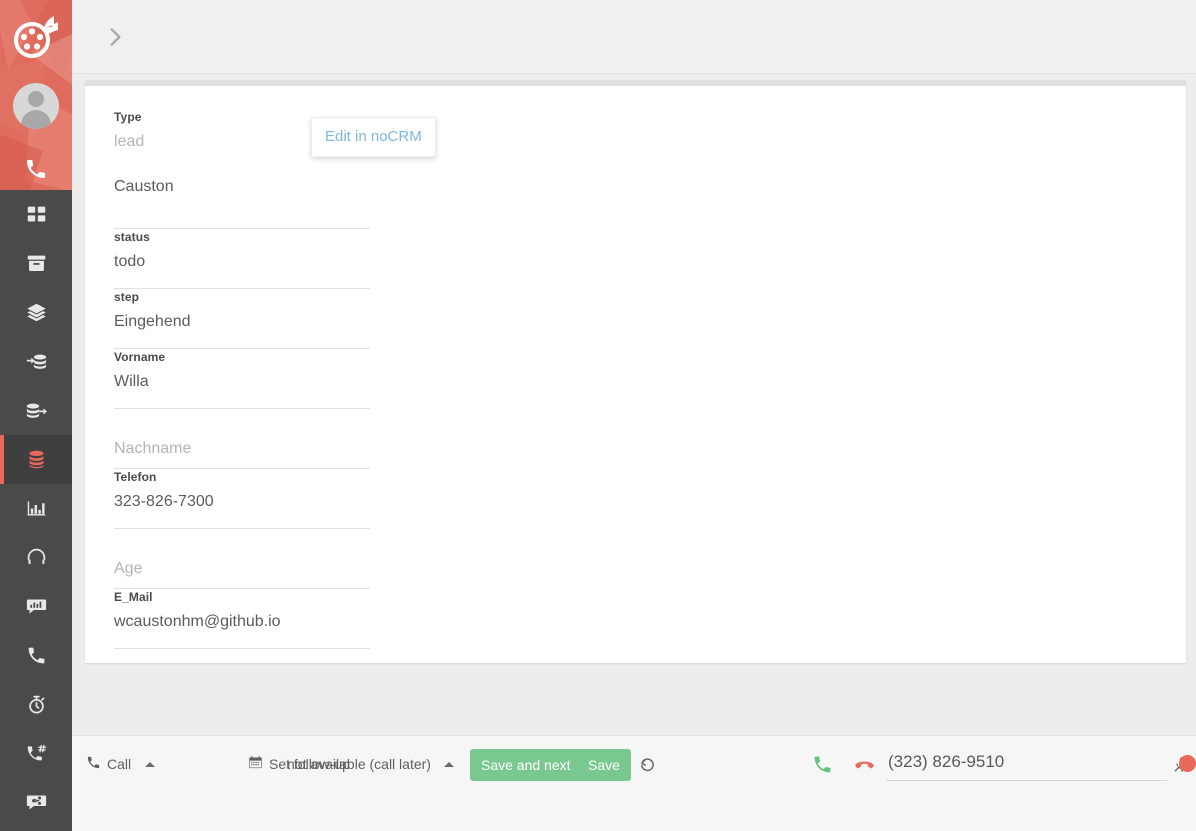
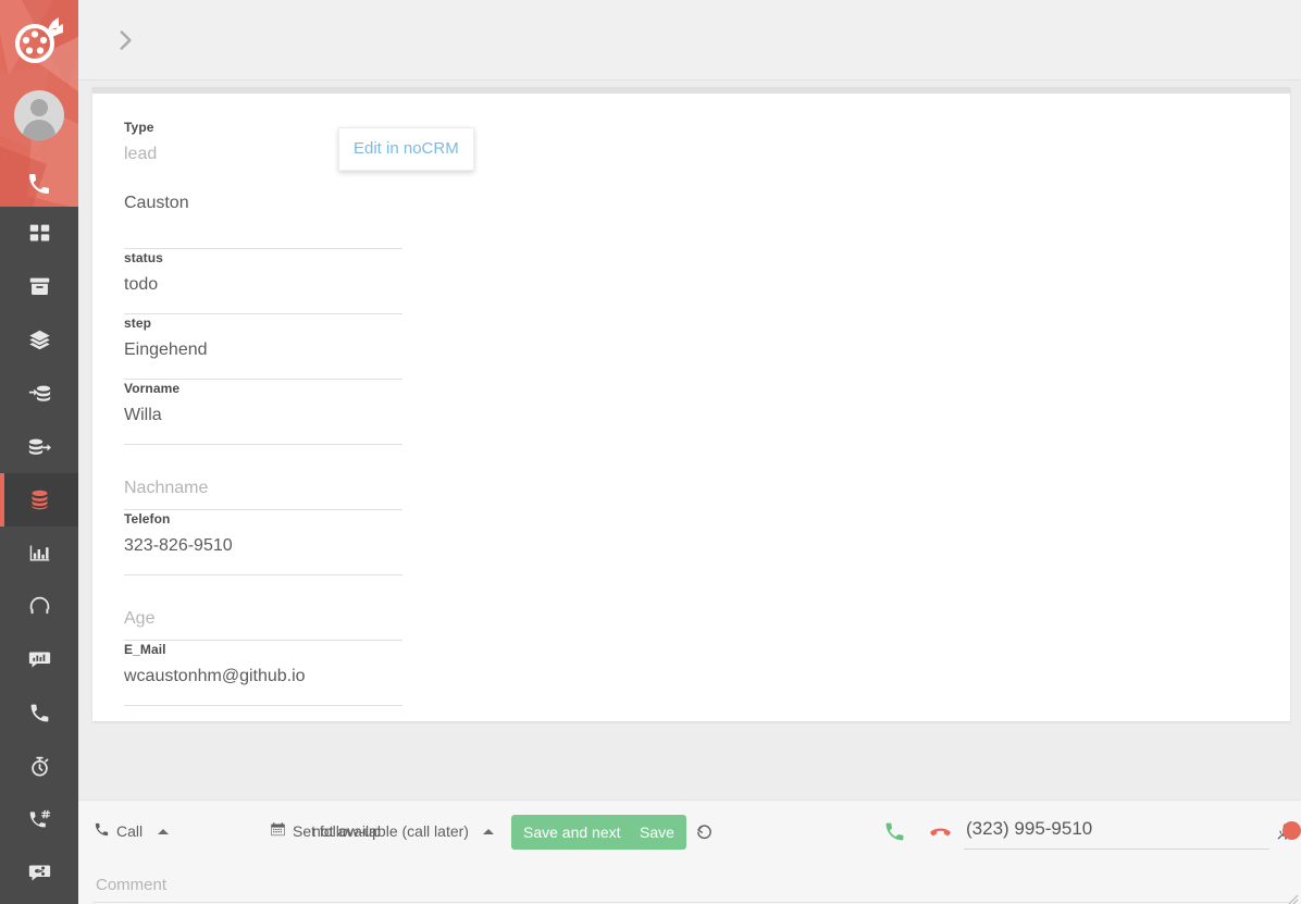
  Type
  lead
  Causton
  status
  todo
  step
  Eingehend
  Vorname
  Willa
  Nachname
  Telefon
- 323-826-7300
+ 323-826-9510
  Age
  E_Mail
  wcaustonhm@github.io
  Edit in noCRM
  Call
  Set follow-up
  not available (call later)
  Save and next
  Save
+ Comment
- (323) 826-9510
+ (323) 995-9510
